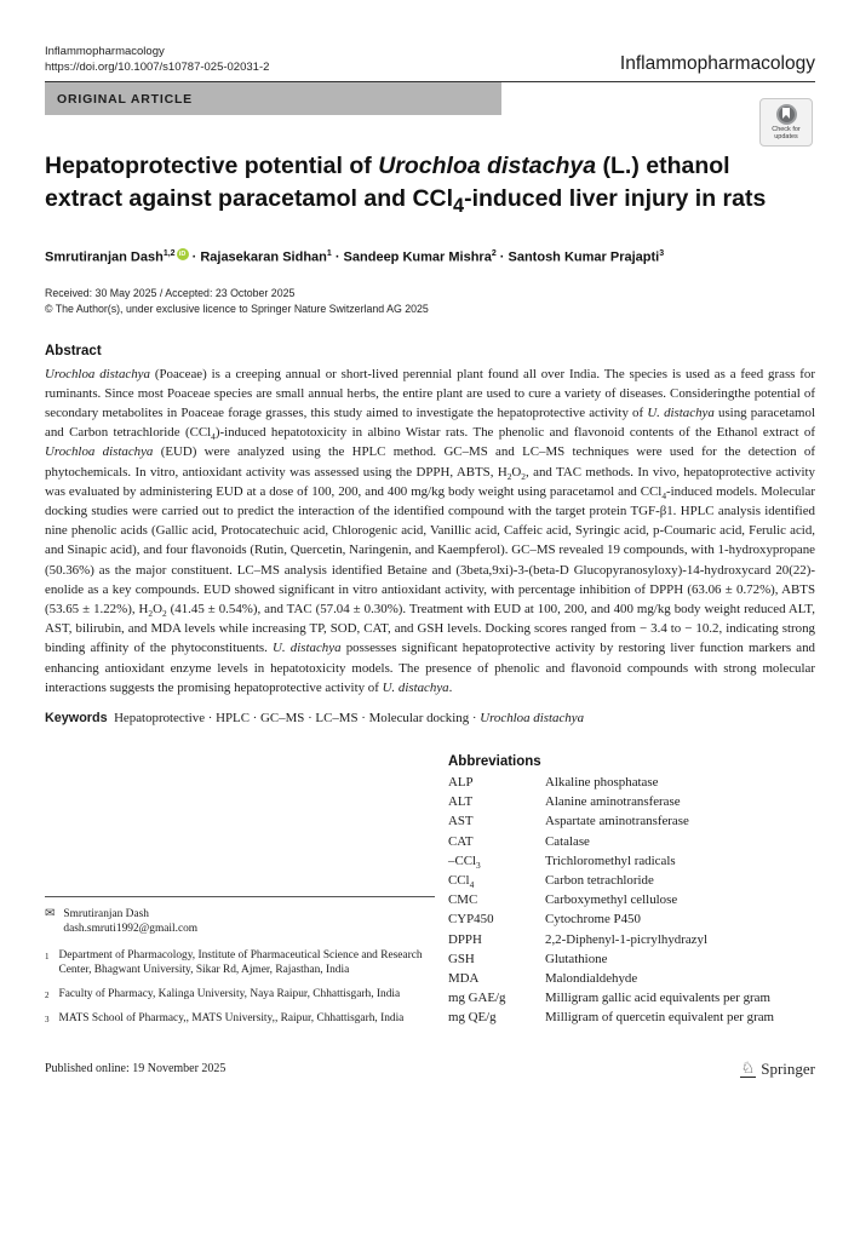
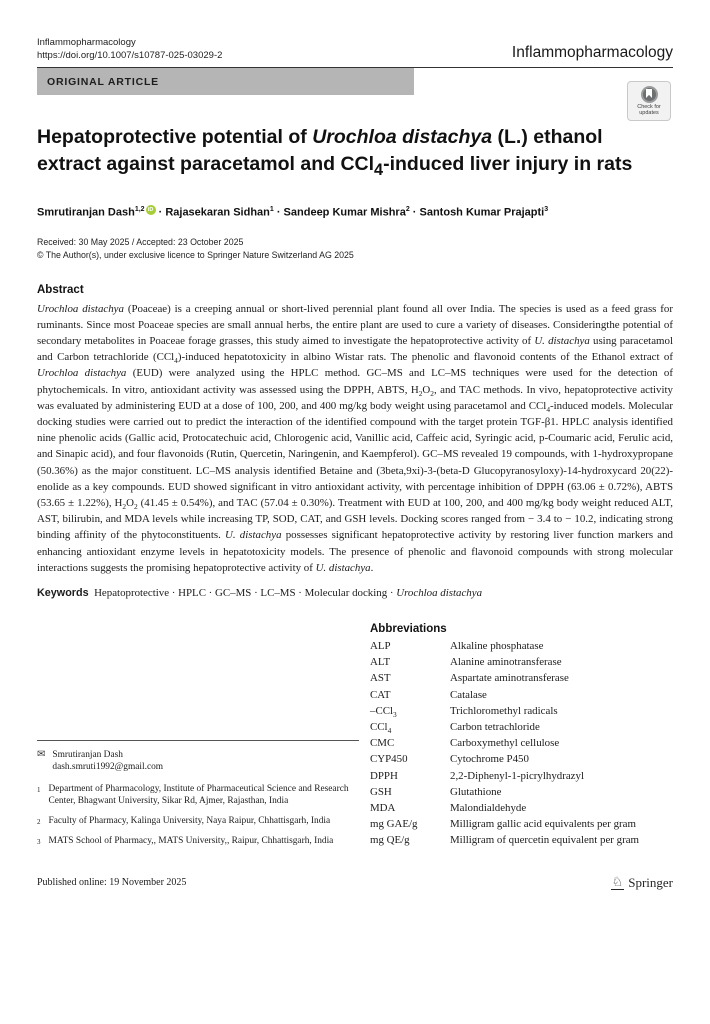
  Inflammopharmacology
- https://doi.org/10.1007/s10787-025-02031-2
+ https://doi.org/10.1007/s10787-025-03029-2
  Inflammopharmacology
  ORIGINAL ARTICLE
  Hepatoprotective potential of Urochloa distachya (L.) ethanol extract against paracetamol and CCl4-induced liver injury in rats
  Smrutiranjan Dash · Rajasekaran Sidhan · Sandeep Kumar Mishra · Santosh Kumar Prajapti
  Received: 30 May 2025 / Accepted: 23 October 2025
  © The Author(s), under exclusive licence to Springer Nature Switzerland AG 2025
  Abstract
  Urochloa distachya (Poaceae) is a creeping annual or short-lived perennial plant found all over India. The species is used as a feed grass for ruminants. Since most Poaceae species are small annual herbs, the entire plant are used to cure a variety of diseases. Consideringthe potential of secondary metabolites in Poaceae forage grasses, this study aimed to investigate the hepatoprotective activity of U. distachya using paracetamol and Carbon tetrachloride (CCl4)-induced hepatotoxicity in albino Wistar rats. The phenolic and flavonoid contents of the Ethanol extract of Urochloa distachya (EUD) were analyzed using the HPLC method. GC–MS and LC–MS techniques were used for the detection of phytochemicals. In vitro, antioxidant activity was assessed using the DPPH, ABTS, H2O2, and TAC methods. In vivo, hepatoprotective activity was evaluated by administering EUD at a dose of 100, 200, and 400 mg/kg body weight using paracetamol and CCl4-induced models. Molecular docking studies were carried out to predict the interaction of the identified compound with the target protein TGF-β1. HPLC analysis identified nine phenolic acids (Gallic acid, Protocatechuic acid, Chlorogenic acid, Vanillic acid, Caffeic acid, Syringic acid, p-Coumaric acid, Ferulic acid, and Sinapic acid), and four flavonoids (Rutin, Quercetin, Naringenin, and Kaempferol). GC–MS revealed 19 compounds, with 1-hydroxypropane (50.36%) as the major constituent. LC–MS analysis identified Betaine and (3beta,9xi)-3-(beta-D Glucopyranosyloxy)-14-hydroxycard 20(22)-enolide as a key compounds. EUD showed significant in vitro antioxidant activity, with percentage inhibition of DPPH (63.06 ± 0.72%), ABTS (53.65 ± 1.22%), H2O2 (41.45 ± 0.54%), and TAC (57.04 ± 0.30%). Treatment with EUD at 100, 200, and 400 mg/kg body weight reduced ALT, AST, bilirubin, and MDA levels while increasing TP, SOD, CAT, and GSH levels. Docking scores ranged from − 3.4 to − 10.2, indicating strong binding affinity of the phytoconstituents. U. distachya possesses significant hepatoprotective activity by restoring liver function markers and enhancing antioxidant enzyme levels in hepatotoxicity models. The presence of phenolic and flavonoid compounds with strong molecular interactions suggests the promising hepatoprotective activity of U. distachya.
  Keywords Hepatoprotective · HPLC · GC–MS · LC–MS · Molecular docking · Urochloa distachya
  ✉
  Smrutiranjan Dash
  dash.smruti1992@gmail.com
  1
  Department of Pharmacology, Institute of Pharmaceutical Science and Research Center, Bhagwant University, Sikar Rd, Ajmer, Rajasthan, India
  2
  Faculty of Pharmacy, Kalinga University, Naya Raipur, Chhattisgarh, India
  3
  MATS School of Pharmacy,, MATS University,, Raipur, Chhattisgarh, India
  Abbreviations
  ALP
  Alkaline phosphatase
  ALT
  Alanine aminotransferase
  AST
  Aspartate aminotransferase
  CAT
  Catalase
  –CCl3
  Trichloromethyl radicals
  CCl4
  Carbon tetrachloride
  CMC
  Carboxymethyl cellulose
  CYP450
  Cytochrome P450
  DPPH
  2,2-Diphenyl-1-picrylhydrazyl
  GSH
  Glutathione
  MDA
  Malondialdehyde
  mg GAE/g
  Milligram gallic acid equivalents per gram
  mg QE/g
  Milligram of quercetin equivalent per gram
  Published online: 19 November 2025
  ♘
  Springer
